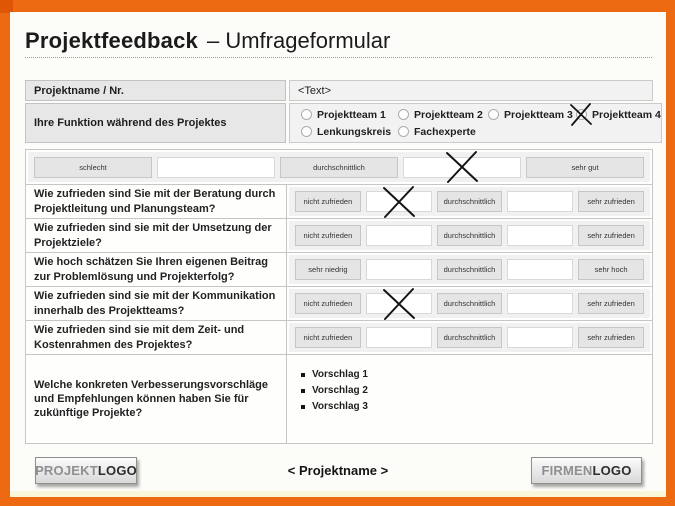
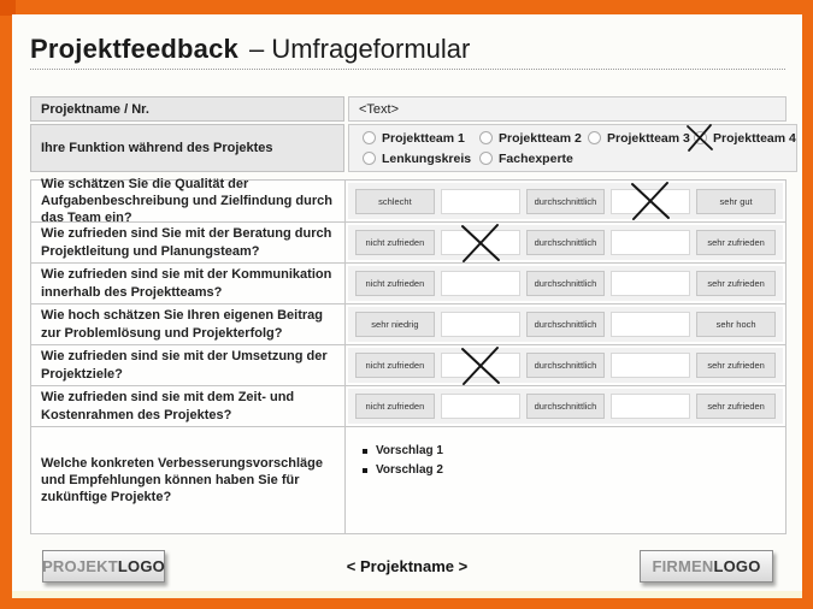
  Projektfeedback – Umfrageformular
  Projektname / Nr.
  <Text>
  Ihre Funktion während des Projektes
  Projektteam 1
  Projektteam 2
  Projektteam 3
  Projektteam 4
  Lenkungskreis
  Fachexperte
+ Wie schätzen Sie die Qualität der Aufgabenbeschreibung und Zielfindung durch das Team ein?
  schlecht
  durchschnittlich
  sehr gut
  Wie zufrieden sind Sie mit der Beratung durch Projektleitung und Planungsteam?
  nicht zufrieden
  durchschnittlich
  sehr zufrieden
- Wie zufrieden sind sie mit der Umsetzung der Projektziele?
+ Wie zufrieden sind sie mit der Kommunikation innerhalb des Projektteams?
  nicht zufrieden
  durchschnittlich
  sehr zufrieden
  Wie hoch schätzen Sie Ihren eigenen Beitrag zur Problemlösung und Projekterfolg?
  sehr niedrig
  durchschnittlich
  sehr hoch
- Wie zufrieden sind sie mit der Kommunikation innerhalb des Projektteams?
+ Wie zufrieden sind sie mit der Umsetzung der Projektziele?
  nicht zufrieden
  durchschnittlich
  sehr zufrieden
  Wie zufrieden sind sie mit dem Zeit- und Kostenrahmen des Projektes?
  nicht zufrieden
  durchschnittlich
  sehr zufrieden
  Welche konkreten Verbesserungsvorschläge und Empfehlungen können haben Sie für zukünftige Projekte?
  Vorschlag 1
  Vorschlag 2
- Vorschlag 3
  PROJEKT
  LOGO
  < Projektname >
  FIRMEN
  LOGO
